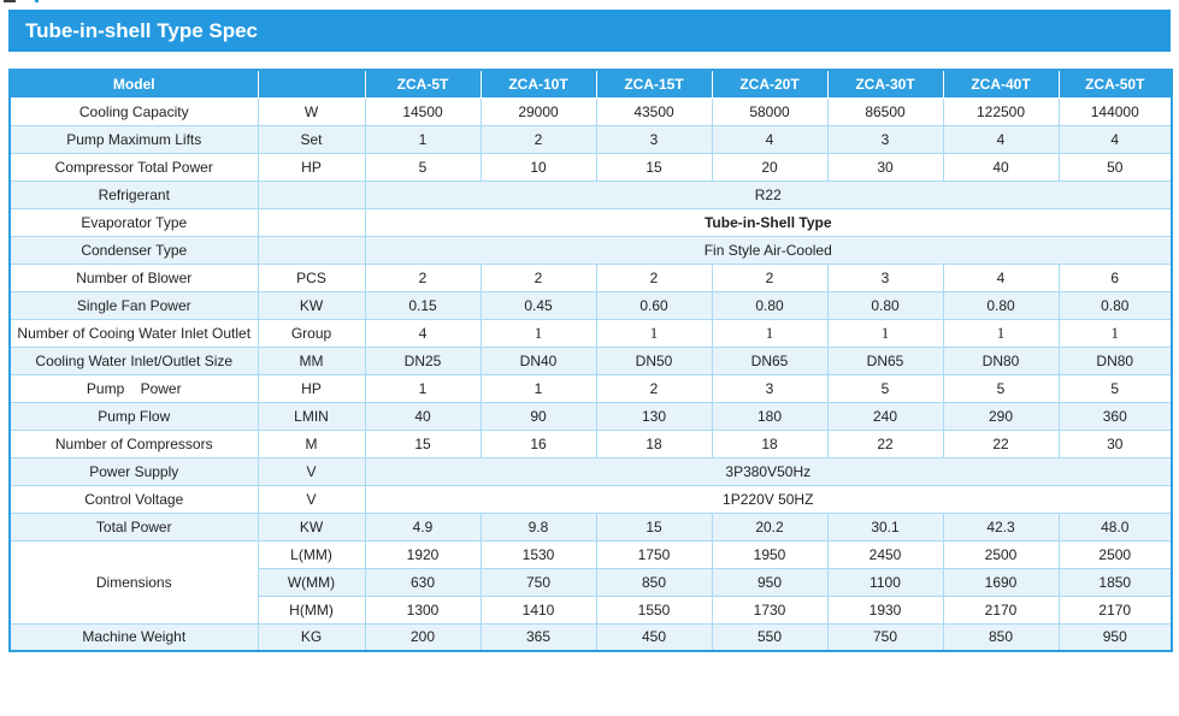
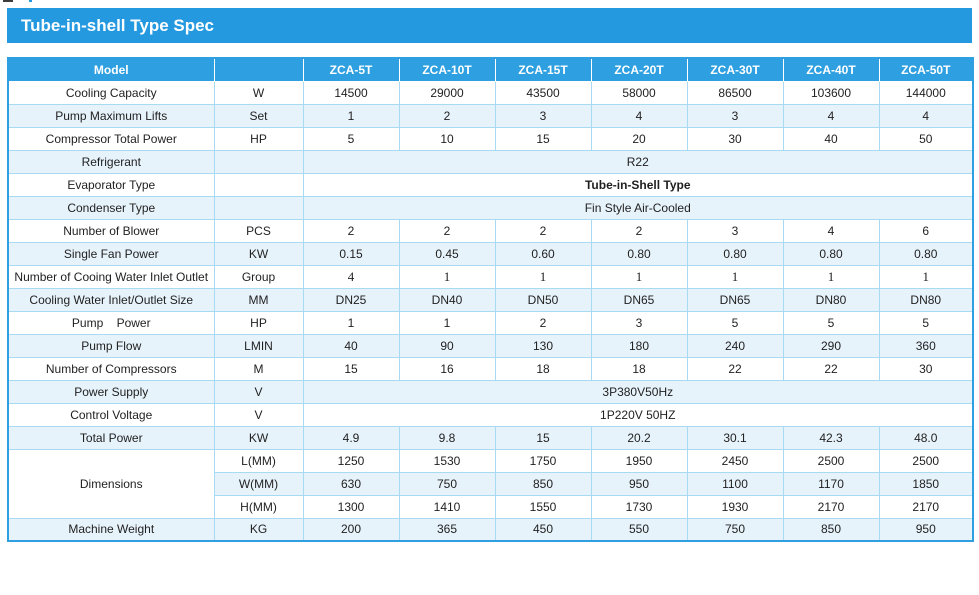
  Tube-in-shell Type Spec
  Model		ZCA-5T	ZCA-10T	ZCA-15T	ZCA-20T	ZCA-30T	ZCA-40T	ZCA-50T
- Cooling Capacity	W	14500	29000	43500	58000	86500	122500	144000
+ Cooling Capacity	W	14500	29000	43500	58000	86500	103600	144000
  Pump Maximum Lifts	Set	1	2	3	4	3	4	4
  Compressor Total Power	HP	5	10	15	20	30	40	50
  Refrigerant		R22
  Evaporator Type		Tube-in-Shell Type
  Condenser Type		Fin Style Air-Cooled
  Number of Blower	PCS	2	2	2	2	3	4	6
  Single Fan Power	KW	0.15	0.45	0.60	0.80	0.80	0.80	0.80
  Number of Cooing Water Inlet Outlet	Group	4	1	1	1	1	1	1
  Cooling Water Inlet/Outlet Size	MM	DN25	DN40	DN50	DN65	DN65	DN80	DN80
  Pump Power	HP	1	1	2	3	5	5	5
  Pump Flow	LMIN	40	90	130	180	240	290	360
  Number of Compressors	M	15	16	18	18	22	22	30
  Power Supply	V	3P380V50Hz
  Control Voltage	V	1P220V 50HZ
  Total Power	KW	4.9	9.8	15	20.2	30.1	42.3	48.0
- Dimensions	L(MM)	1920	1530	1750	1950	2450	2500	2500
+ Dimensions	L(MM)	1250	1530	1750	1950	2450	2500	2500
- W(MM)	630	750	850	950	1100	1690	1850
+ W(MM)	630	750	850	950	1100	1170	1850
  H(MM)	1300	1410	1550	1730	1930	2170	2170
  Machine Weight	KG	200	365	450	550	750	850	950
